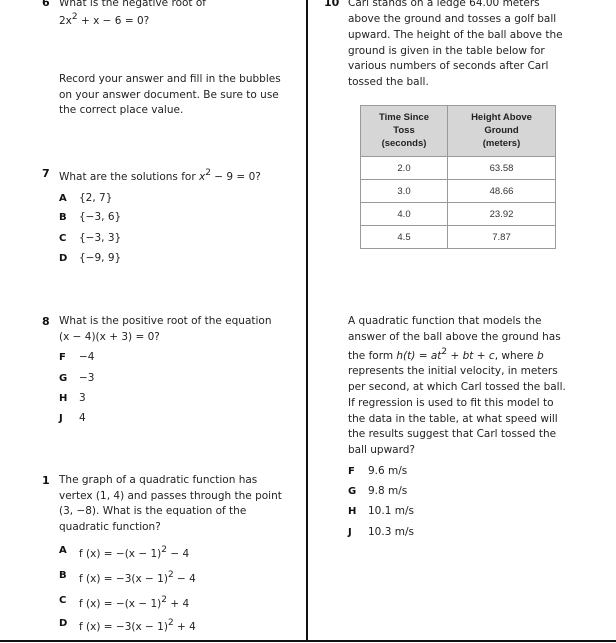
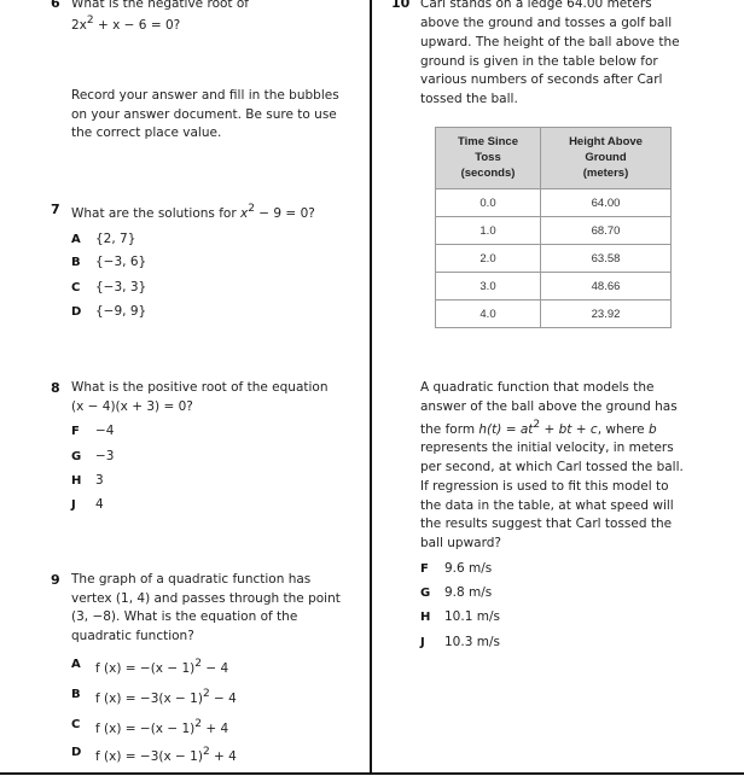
  6
  What is the negative root of
  2x2 + x − 6 = 0?
  Record your answer and fill in the bubbles
  on your answer document. Be sure to use
  the correct place value.
  7
  What are the solutions for x2 − 9 = 0?
  A {2, 7}
  B {−3, 6}
  C {−3, 3}
  D {−9, 9}
  8
  What is the positive root of the equation
  (x − 4)(x + 3) = 0?
  F −4
  G −3
  H 3
  J 4
- 1
+ 9
  The graph of a quadratic function has
  vertex (1, 4) and passes through the point
  (3, −8). What is the equation of the
  quadratic function?
  A f (x) = −(x − 1)2 − 4
  B f (x) = −3(x − 1)2 − 4
  C f (x) = −(x − 1)2 + 4
  D f (x) = −3(x − 1)2 + 4
  10
  Carl stands on a ledge 64.00 meters
  above the ground and tosses a golf ball
  upward. The height of the ball above the
  ground is given in the table below for
  various numbers of seconds after Carl
  tossed the ball.
  Time Since Toss (seconds)	Height Above Ground (meters)
+ 0.0	64.00
+ 1.0	68.70
  2.0	63.58
  3.0	48.66
  4.0	23.92
- 4.5	7.87
  A quadratic function that models the
  answer of the ball above the ground has
  the form h(t) = at2 + bt + c, where b
  represents the initial velocity, in meters
  per second, at which Carl tossed the ball.
  If regression is used to fit this model to
  the data in the table, at what speed will
  the results suggest that Carl tossed the
  ball upward?
  F 9.6 m/s
  G 9.8 m/s
  H 10.1 m/s
  J 10.3 m/s
